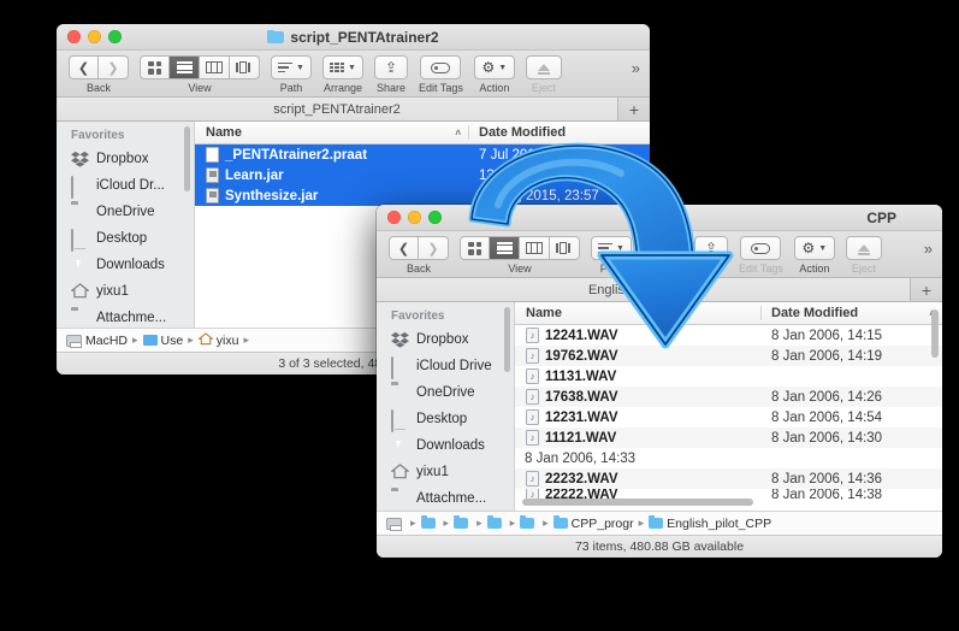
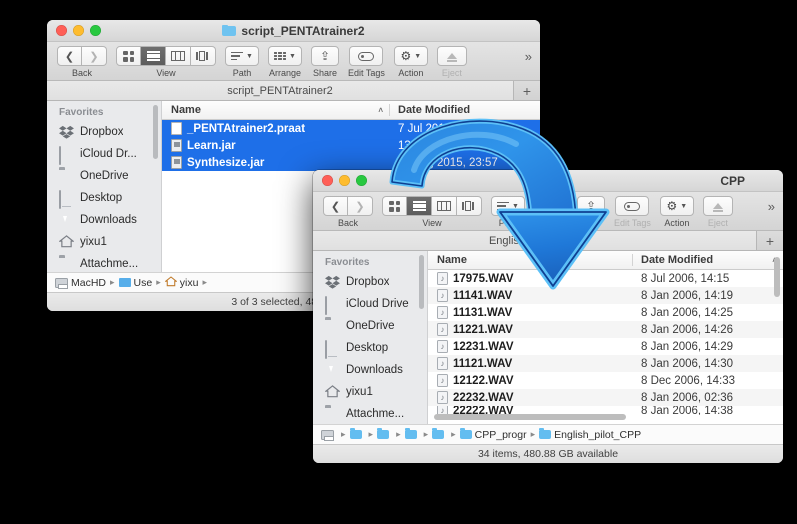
  script_PENTAtrainer2
  ❮
  ❯
  Back
  View
  Path
  Arrange
  ⇪
  Share
  Edit Tags
  ⚙
  Action
  Eject
  »
  script_PENTAtrainer2
  +
  Favorites
  Dropbox
  iCloud Dr...
  OneDrive
  Desktop
  Downloads
  yixu1
  Attachme...
  Name
  ˄
  Date Modified
  _PENTAtrainer2.praat
  Learn.jar
  Synthesize.jar
  MacHD
  ▸
  Use
  ▸
  yixu
  ▸
  CPP
  ❮
  ❯
  Back
  View
  ⇪
  Edit Tags
  ⚙
  Action
  Eject
  »
  +
  Favorites
  Dropbox
  iCloud Drive
  OneDrive
  Desktop
  Downloads
  yixu1
  Attachme...
  Name
  Date Modified
- 12241.WAV
+ 17975.WAV
- 8 Jan 2006, 14:15
+ 8 Jul 2006, 14:15
- 19762.WAV
+ 11141.WAV
  8 Jan 2006, 14:19
  11131.WAV
+ 8 Jan 2006, 14:25
- 17638.WAV
+ 11221.WAV
  8 Jan 2006, 14:26
  12231.WAV
- 8 Jan 2006, 14:54
+ 8 Jan 2006, 14:29
  11121.WAV
  8 Jan 2006, 14:30
+ 12122.WAV
- 8 Jan 2006, 14:33
+ 8 Dec 2006, 14:33
  22232.WAV
- 8 Jan 2006, 14:36
+ 8 Jan 2006, 02:36
  22222.WAV
  8 Jan 2006, 14:38
  ▸
  ▸
  ▸
  ▸
  ▸
  CPP_progr
  ▸
  English_pilot_CPP
- 73 items, 480.88 GB available
+ 34 items, 480.88 GB available
